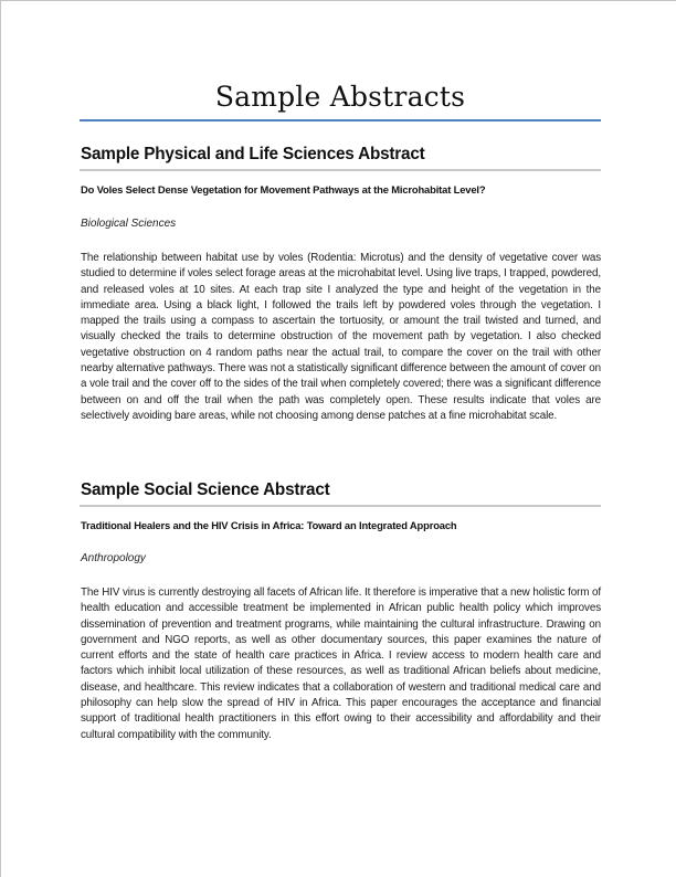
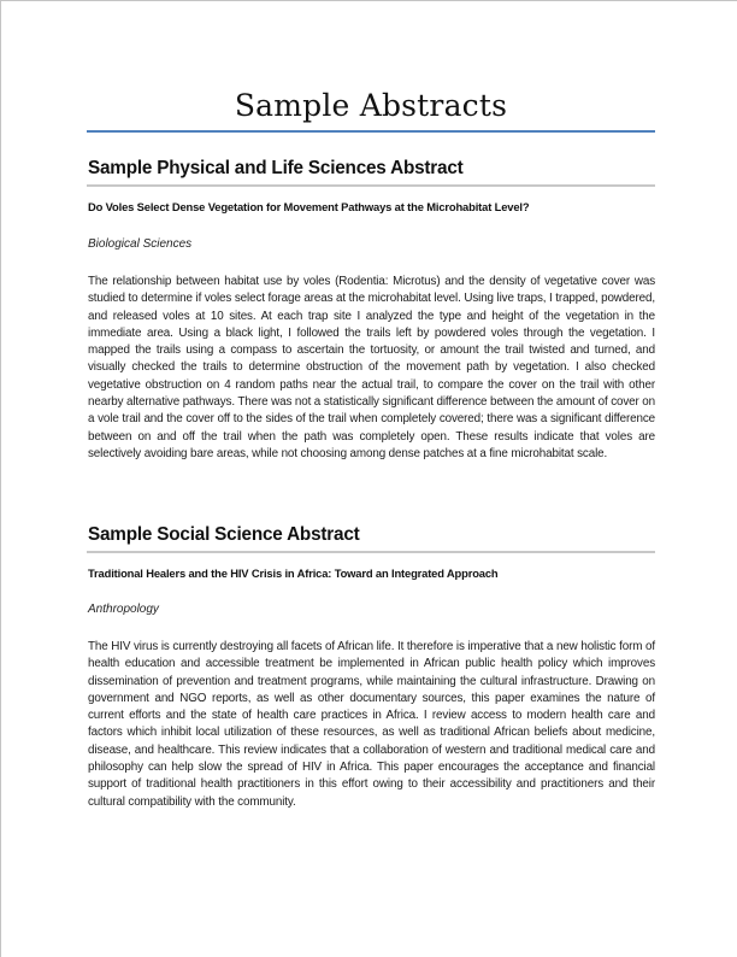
  Sample Abstracts
  Sample Physical and Life Sciences Abstract
  Do Voles Select Dense Vegetation for Movement Pathways at the Microhabitat Level?
  Biological Sciences
  The relationship between habitat use by voles (Rodentia: Microtus) and the density of vegetative cover was studied to determine if voles select forage areas at the microhabitat level. Using live traps, I trapped, powdered, and released voles at 10 sites. At each trap site I analyzed the type and height of the vegetation in the immediate area. Using a black light, I followed the trails left by powdered voles through the vegetation. I mapped the trails using a compass to ascertain the tortuosity, or amount the trail twisted and turned, and visually checked the trails to determine obstruction of the movement path by vegetation. I also checked vegetative obstruction on 4 random paths near the actual trail, to compare the cover on the trail with other nearby alternative pathways. There was not a statistically significant difference between the amount of cover on a vole trail and the cover off to the sides of the trail when completely covered; there was a significant difference between on and off the trail when the path was completely open. These results indicate that voles are selectively avoiding bare areas, while not choosing among dense patches at a fine microhabitat scale.
  Sample Social Science Abstract
  Traditional Healers and the HIV Crisis in Africa: Toward an Integrated Approach
  Anthropology
- The HIV virus is currently destroying all facets of African life. It therefore is imperative that a new holistic form of health education and accessible treatment be implemented in African public health policy which improves dissemination of prevention and treatment programs, while maintaining the cultural infrastructure. Drawing on government and NGO reports, as well as other documentary sources, this paper examines the nature of current efforts and the state of health care practices in Africa. I review access to modern health care and factors which inhibit local utilization of these resources, as well as traditional African beliefs about medicine, disease, and healthcare. This review indicates that a collaboration of western and traditional medical care and philosophy can help slow the spread of HIV in Africa. This paper encourages the acceptance and financial support of traditional health practitioners in this effort owing to their accessibility and affordability and their cultural compatibility with the community.
+ The HIV virus is currently destroying all facets of African life. It therefore is imperative that a new holistic form of health education and accessible treatment be implemented in African public health policy which improves dissemination of prevention and treatment programs, while maintaining the cultural infrastructure. Drawing on government and NGO reports, as well as other documentary sources, this paper examines the nature of current efforts and the state of health care practices in Africa. I review access to modern health care and factors which inhibit local utilization of these resources, as well as traditional African beliefs about medicine, disease, and healthcare. This review indicates that a collaboration of western and traditional medical care and philosophy can help slow the spread of HIV in Africa. This paper encourages the acceptance and financial support of traditional health practitioners in this effort owing to their accessibility and practitioners and their cultural compatibility with the community.
